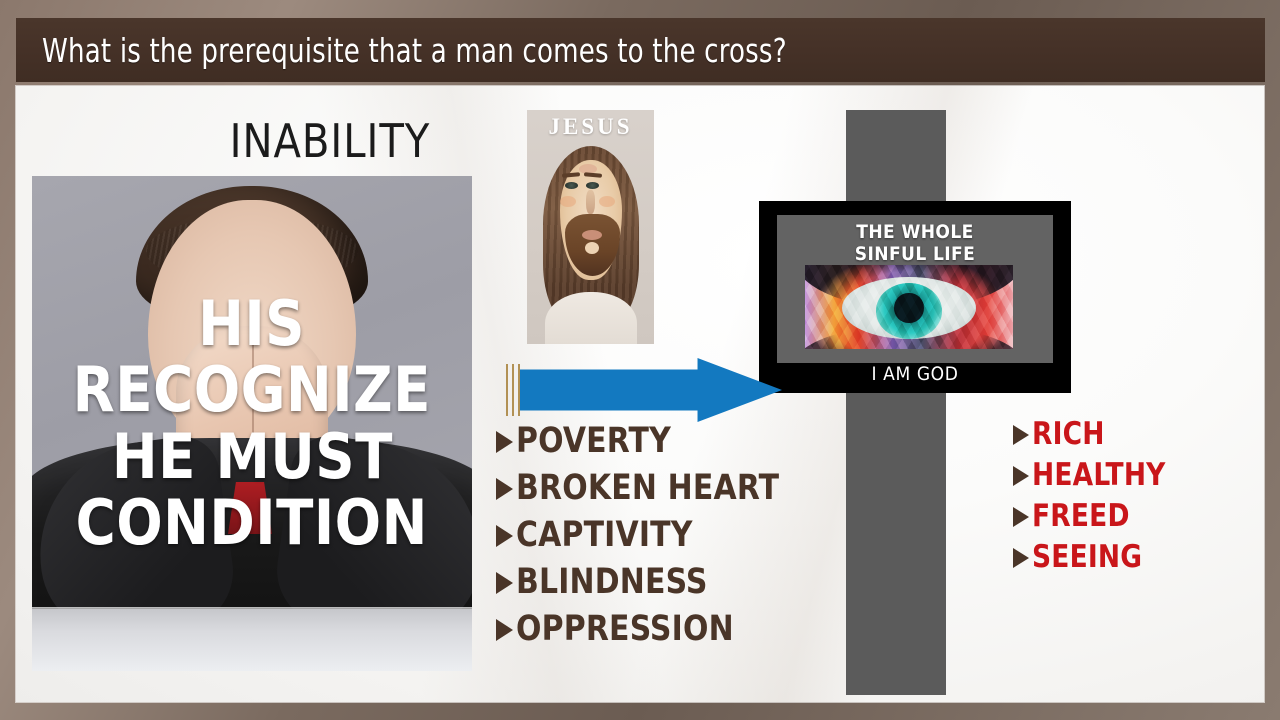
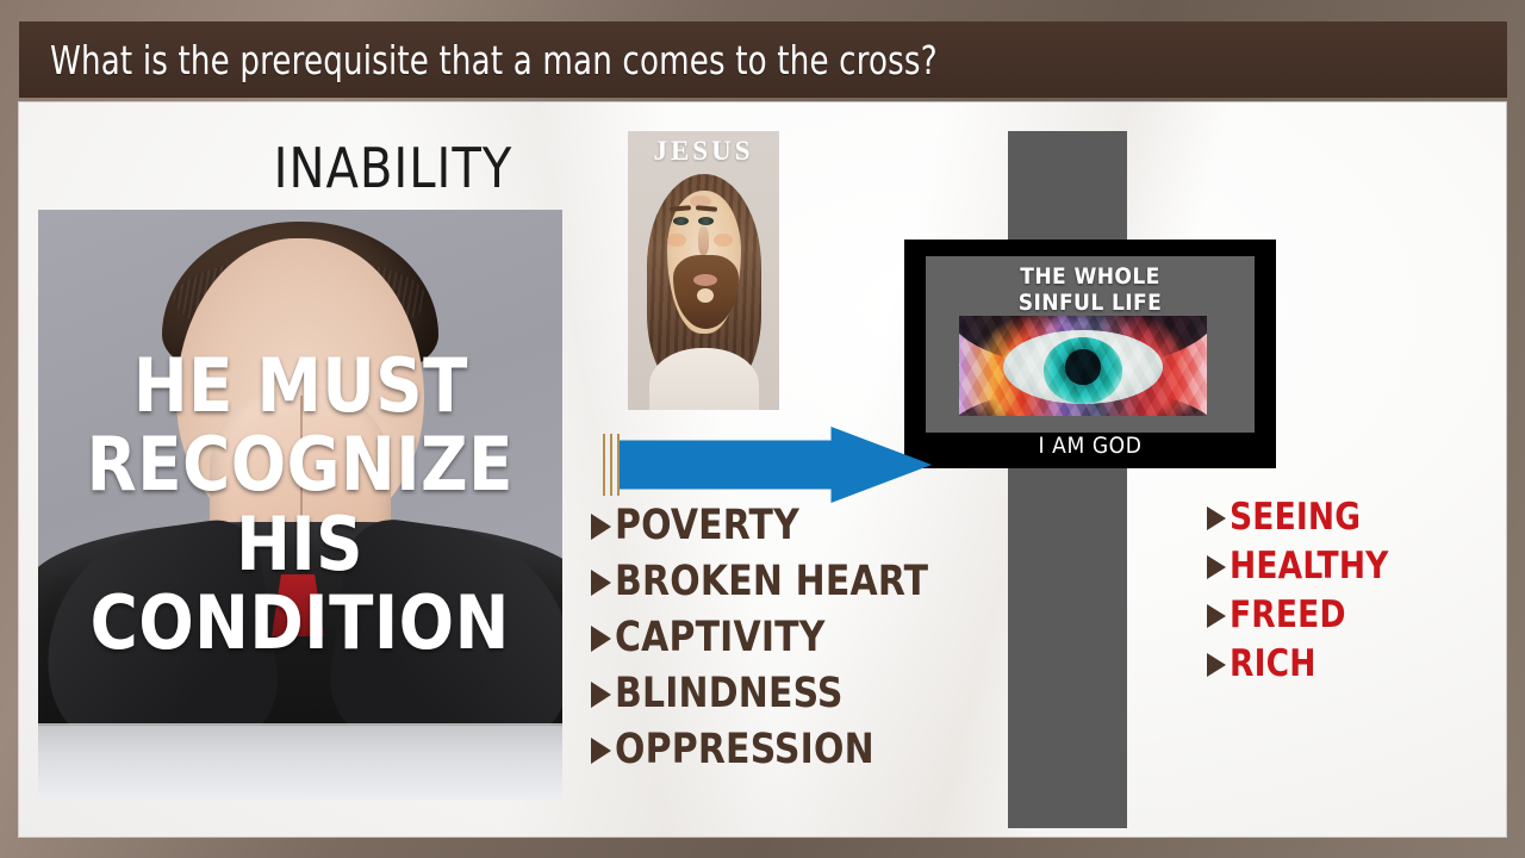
  What is the prerequisite that a man comes to the cross?
  INABILITY
- HIS
+ HE MUST
  RECOGNIZE
- HE MUST
+ HIS
  CONDITION
  JESUS
  THE WHOLE
  SINFUL LIFE
  I AM GOD
  POVERTY
  BROKEN HEART
  CAPTIVITY
  BLINDNESS
  OPPRESSION
- RICH
+ SEEING
  HEALTHY
  FREED
- SEEING
+ RICH
